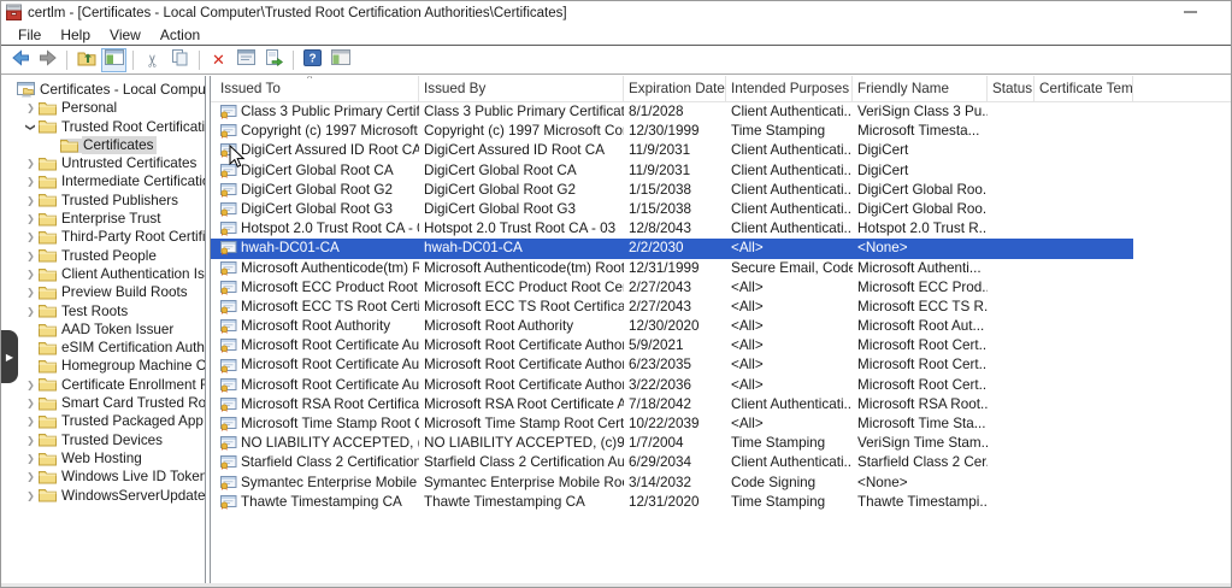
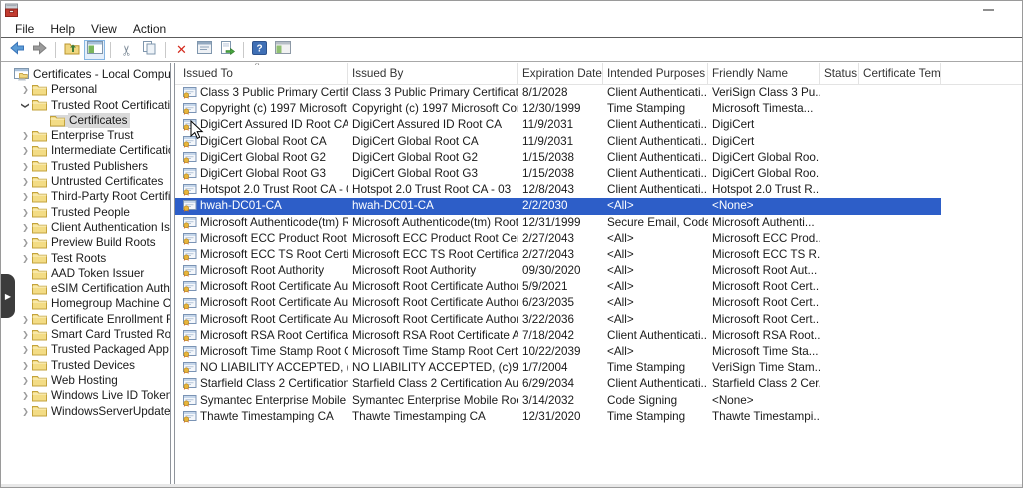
- certlm - [Certificates - Local Computer\Trusted Root Certification Authorities\Certificates]
  File
  Help
  View
  Action
  ✕
  ?
  Certificates - Local Compu
  ❯
  Personal
  Trusted Root Certificati
  Certificates
  ❯
- Untrusted Certificates
+ Enterprise Trust
  ❯
  Intermediate Certificati
  ❯
  Trusted Publishers
  ❯
- Enterprise Trust
+ Untrusted Certificates
  ❯
  Third-Party Root Certifi
  ❯
  Trusted People
  ❯
  Client Authentication Is
  ❯
  Preview Build Roots
  ❯
  Test Roots
  AAD Token Issuer
  eSIM Certification Auth
  Homegroup Machine C
  ❯
  Certificate Enrollment
  ❯
  Smart Card Trusted Ro
  ❯
  Trusted Packaged App
  ❯
  Trusted Devices
  ❯
  Web Hosting
  ❯
  Windows Live ID Token
  ❯
  WindowsServerUpdate
  Issued To
  ^
  Issued By
  Expiration Date
  Intended Purposes
  Friendly Name
  Status
  Certificate Tem
  Class 3 Public Primary Certif
  Class 3 Public Primary Certificat
  8/1/2028
  Client Authenticati..
  VeriSign Class 3 Pu.
  Copyright (c) 1997 Microsoft
  Copyright (c) 1997 Microsoft Co
  12/30/1999
  Time Stamping
  Microsoft Timesta...
  DigiCert Assured ID Root CA
  DigiCert Assured ID Root CA
  11/9/2031
  Client Authenticati..
  DigiCert
  DigiCert Global Root CA
  DigiCert Global Root CA
  11/9/2031
  Client Authenticati..
  DigiCert
  DigiCert Global Root G2
  DigiCert Global Root G2
  1/15/2038
  Client Authenticati..
  DigiCert Global Roo.
  DigiCert Global Root G3
  DigiCert Global Root G3
  1/15/2038
  Client Authenticati..
  DigiCert Global Roo.
  Hotspot 2.0 Trust Root CA -
  Hotspot 2.0 Trust Root CA - 03
  12/8/2043
  Client Authenticati..
  Hotspot 2.0 Trust R..
  hwah-DC01-CA
  hwah-DC01-CA
  2/2/2030
  <All>
  <None>
  Microsoft Authenticode(tm) R
  Microsoft Authenticode(tm) Root
  12/31/1999
  Secure Email, Code
  Microsoft Authenti...
  Microsoft ECC Product Root
  Microsoft ECC Product Root Ce
  2/27/2043
  <All>
  Microsoft ECC Prod.
  Microsoft ECC TS Root Certi
  Microsoft ECC TS Root Certifica
  2/27/2043
  <All>
  Microsoft ECC TS R.
  Microsoft Root Authority
  Microsoft Root Authority
- 12/30/2020
+ 09/30/2020
  <All>
  Microsoft Root Aut...
  Microsoft Root Certificate Au
  Microsoft Root Certificate Autho
  5/9/2021
  <All>
  Microsoft Root Cert..
  Microsoft Root Certificate Au
  Microsoft Root Certificate Autho
  6/23/2035
  <All>
  Microsoft Root Cert..
  Microsoft Root Certificate Au
  Microsoft Root Certificate Autho
  3/22/2036
  <All>
  Microsoft Root Cert..
  Microsoft RSA Root Certifica
  Microsoft RSA Root Certificate A
  7/18/2042
  Client Authenticati..
  Microsoft RSA Root..
  Microsoft Time Stamp Root
  Microsoft Time Stamp Root Cert
  10/22/2039
  <All>
  Microsoft Time Sta...
  NO LIABILITY ACCEPTED,
  NO LIABILITY ACCEPTED, (c)9
  1/7/2004
  Time Stamping
  VeriSign Time Stam..
  Starfield Class 2 Certification
  Starfield Class 2 Certification Au
  6/29/2034
  Client Authenticati..
  Starfield Class 2 Cer
  Symantec Enterprise Mobile
  Symantec Enterprise Mobile Ro
  3/14/2032
  Code Signing
  <None>
  Thawte Timestamping CA
  Thawte Timestamping CA
  12/31/2020
  Time Stamping
  Thawte Timestampi..
  ▶
